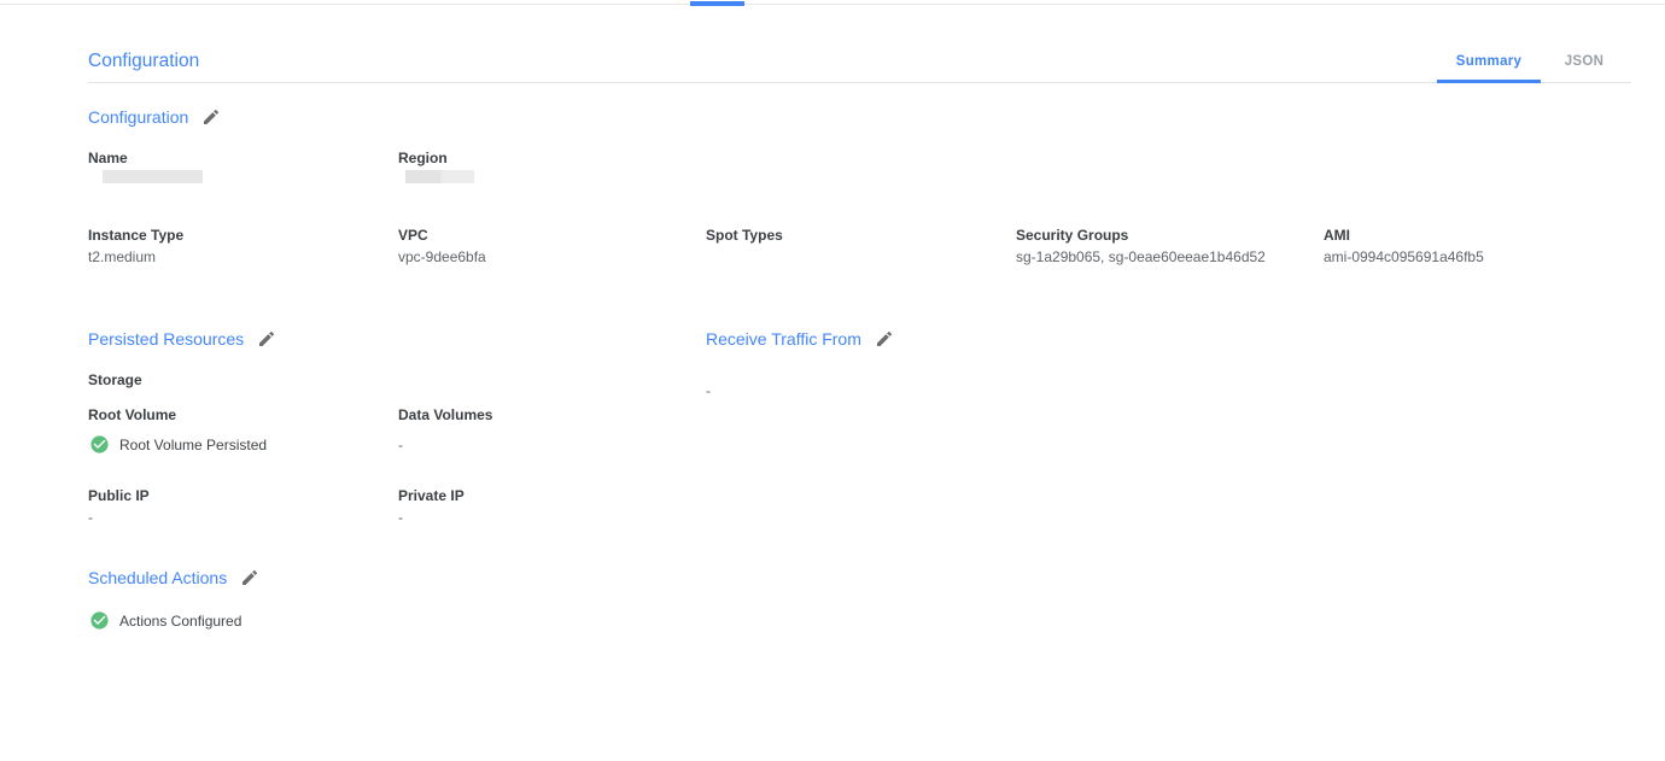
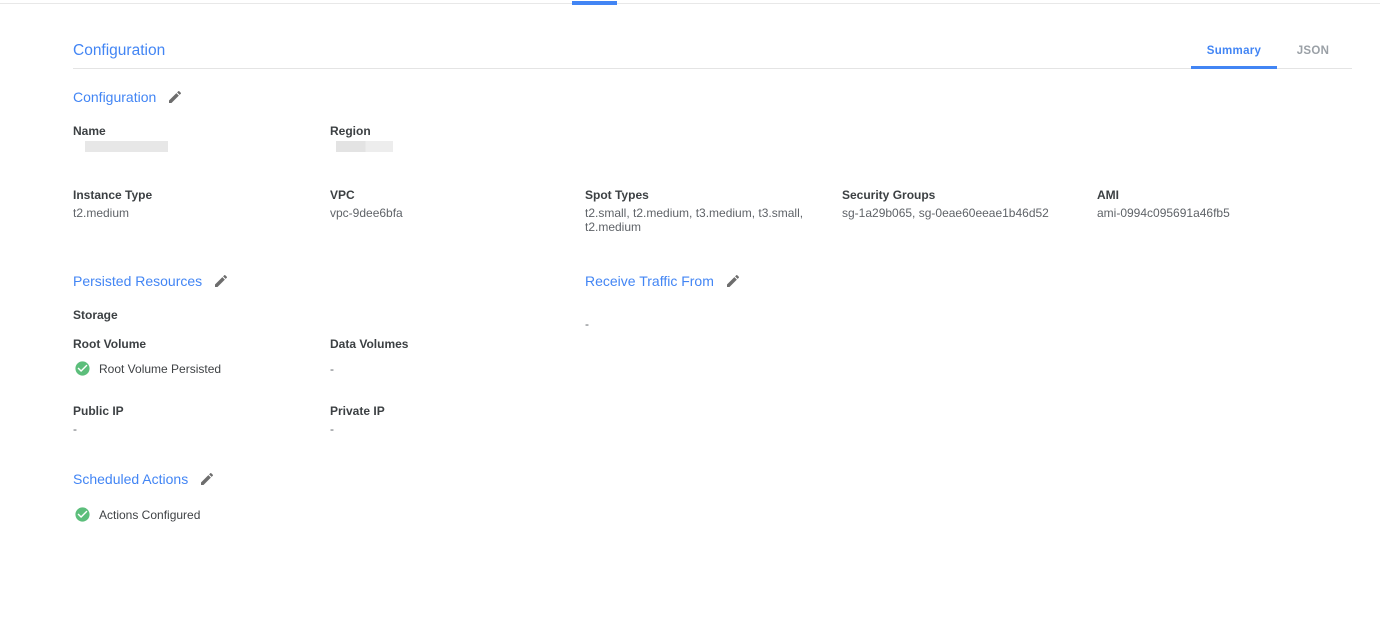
  Configuration
  Summary
  JSON
  Configuration
  Name
  Region
  Instance Type
  t2.medium
  VPC
  vpc-9dee6bfa
  Spot Types
+ t2.small, t2.medium, t3.medium, t3.small, t2.medium
  Security Groups
  sg-1a29b065, sg-0eae60eeae1b46d52
  AMI
  ami-0994c095691a46fb5
  Persisted Resources
  Storage
  Root Volume
  Data Volumes
  Root Volume Persisted
  -
  Public IP
  -
  Private IP
  -
  Receive Traffic From
  -
  Scheduled Actions
  Actions Configured
